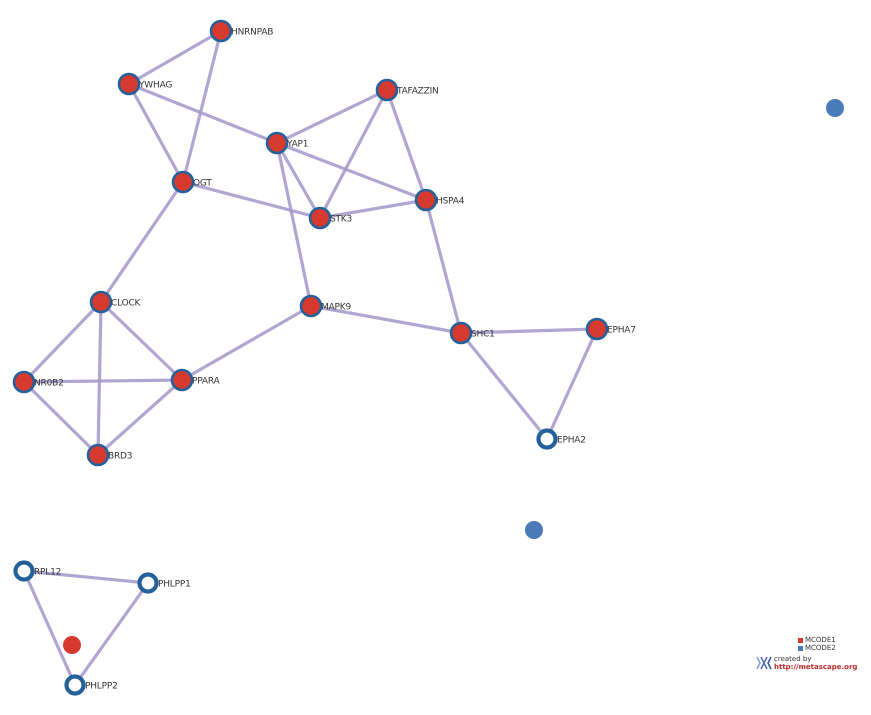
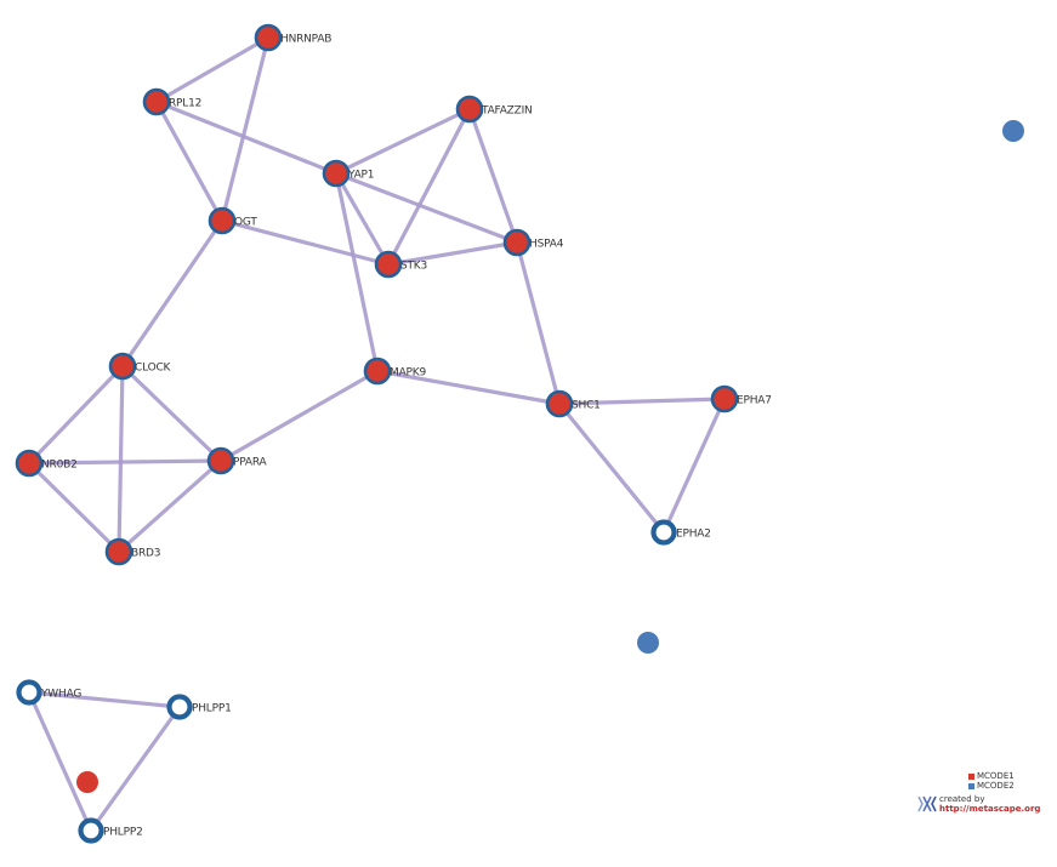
  HNRNPAB
- YWHAG
+ RPL12
  TAFAZZIN
  YAP1
  OGT
  HSPA4
  STK3
  CLOCK
  MAPK9
  SHC1
  EPHA7
  NR0B2
  PPARA
  BRD3
  EPHA2
- RPL12
+ YWHAG
  PHLPP1
  PHLPP2
  MCODE1
  MCODE2
  created by
  http://metascape.org
